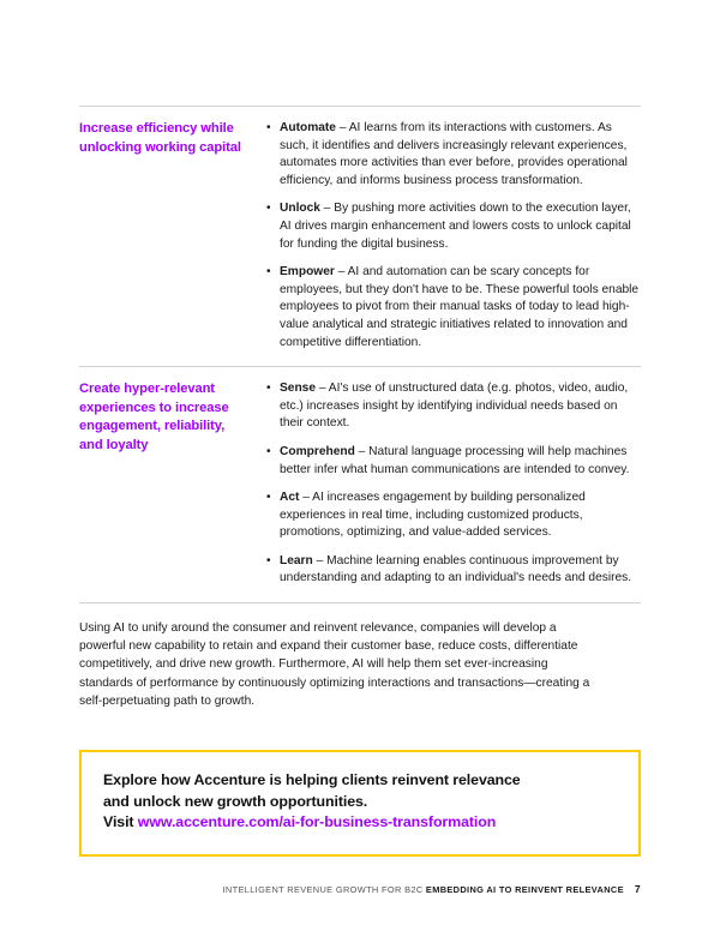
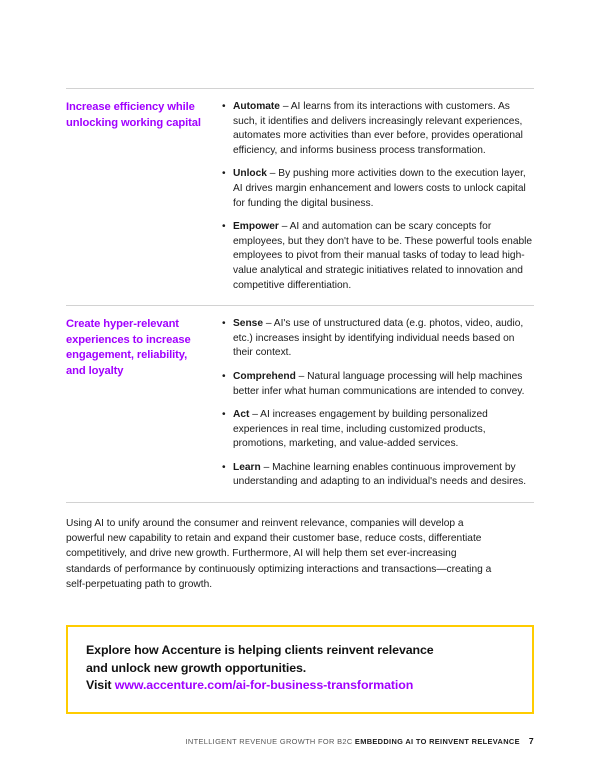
  Increase efficiency while unlocking working capital
  Automate – AI learns from its interactions with customers. As such, it identifies and delivers increasingly relevant experiences, automates more activities than ever before, provides operational efficiency, and informs business process transformation.
  Unlock – By pushing more activities down to the execution layer, AI drives margin enhancement and lowers costs to unlock capital for funding the digital business.
  Empower – AI and automation can be scary concepts for employees, but they don't have to be. These powerful tools enable employees to pivot from their manual tasks of today to lead high-value analytical and strategic initiatives related to innovation and competitive differentiation.
  Create hyper-relevant experiences to increase engagement, reliability, and loyalty
  Sense – AI's use of unstructured data (e.g. photos, video, audio, etc.) increases insight by identifying individual needs based on their context.
  Comprehend – Natural language processing will help machines better infer what human communications are intended to convey.
- Act – AI increases engagement by building personalized experiences in real time, including customized products, promotions, optimizing, and value-added services.
+ Act – AI increases engagement by building personalized experiences in real time, including customized products, promotions, marketing, and value-added services.
  Learn – Machine learning enables continuous improvement by understanding and adapting to an individual's needs and desires.
  Using AI to unify around the consumer and reinvent relevance, companies will develop a powerful new capability to retain and expand their customer base, reduce costs, differentiate competitively, and drive new growth. Furthermore, AI will help them set ever-increasing standards of performance by continuously optimizing interactions and transactions—creating a self-perpetuating path to growth.
  Explore how Accenture is helping clients reinvent relevance
  and unlock new growth opportunities.
  Visit www.accenture.com/ai-for-business-transformation
  INTELLIGENT REVENUE GROWTH FOR B2C EMBEDDING AI TO REINVENT RELEVANCE 7
